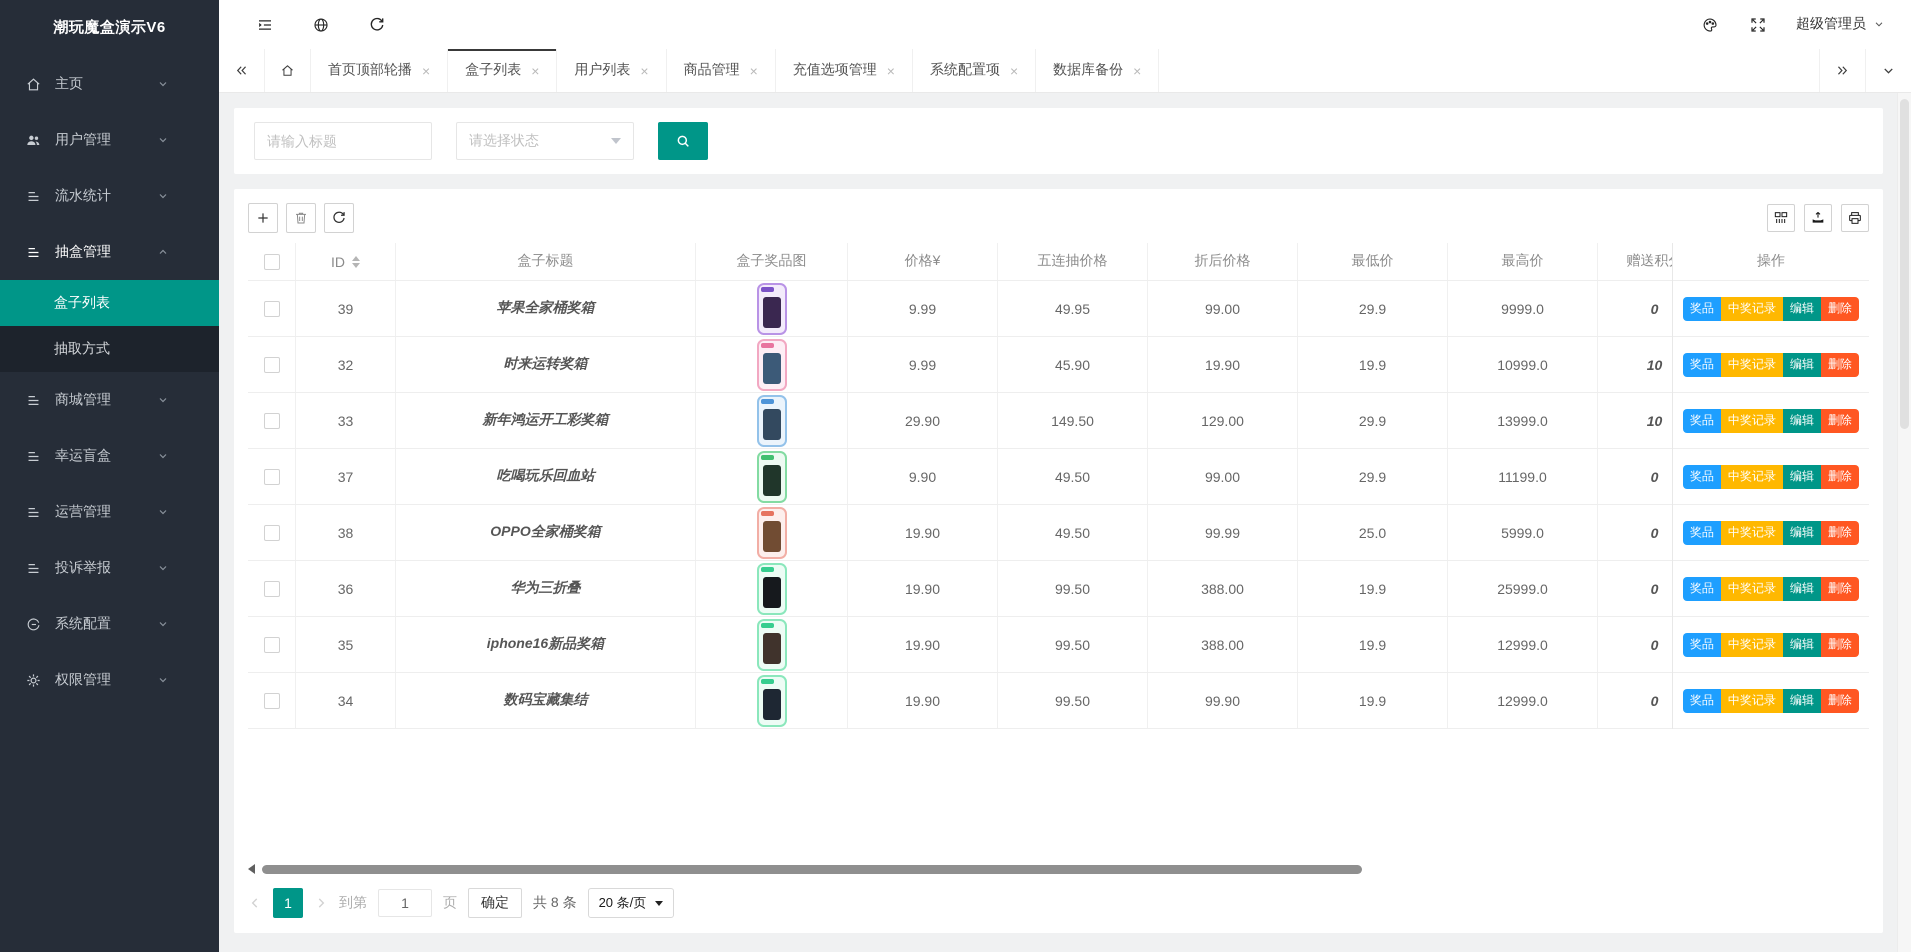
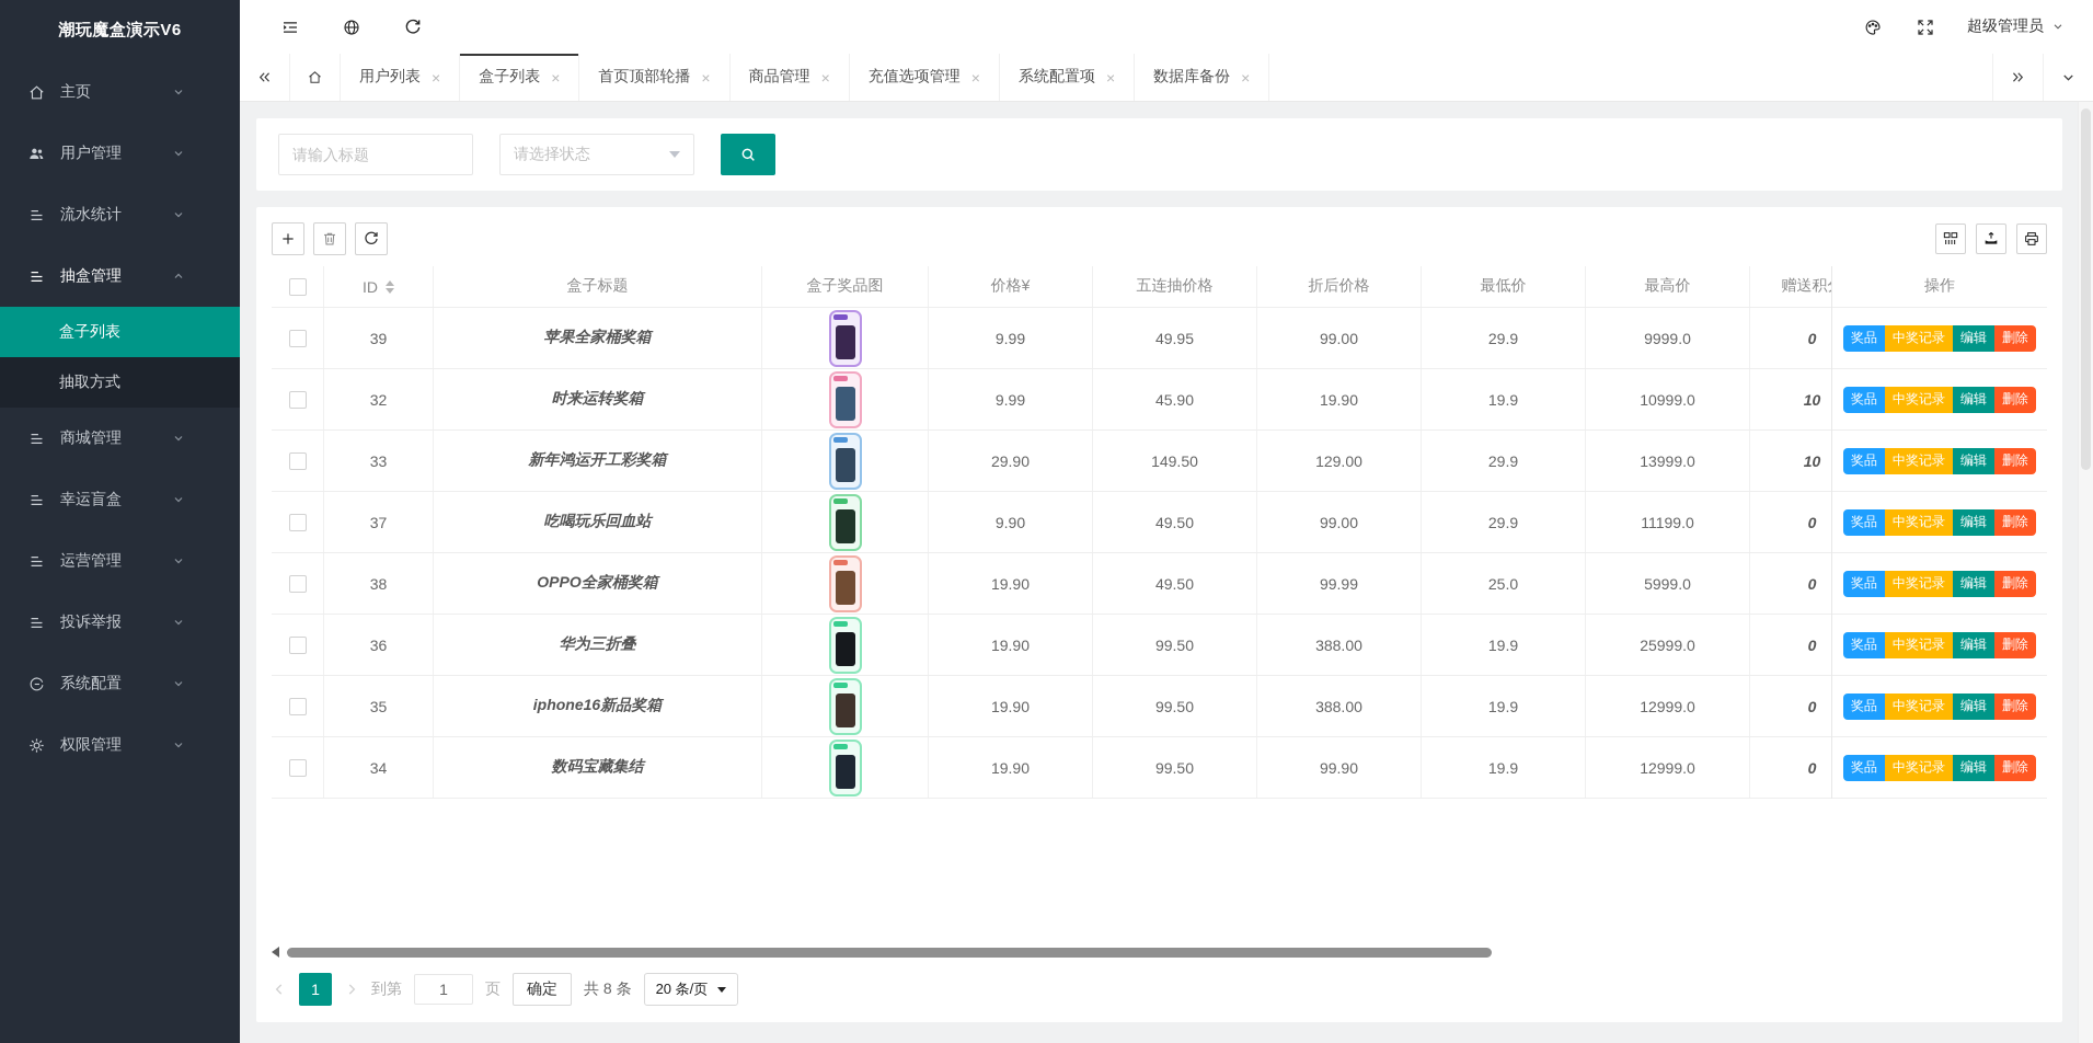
  潮玩魔盒演示V6
  主页
  用户管理
  流水统计
  抽盒管理
  盒子列表
  抽取方式
  商城管理
  幸运盲盒
  运营管理
  投诉举报
  系统配置
  权限管理
  超级管理员
- 首页顶部轮播
+ 用户列表
  ×
  盒子列表
  ×
- 用户列表
+ 首页顶部轮播
  ×
  商品管理
  ×
  充值选项管理
  ×
  系统配置项
  ×
  数据库备份
  ×
  请输入标题
  请选择状态
  ID
  盒子标题
  盒子奖品图
  价格¥
  五连抽价格
  折后价格
  最低价
  最高价
  赠送积
  39
  苹果全家桶奖箱
  9.99
  49.95
  99.00
  29.9
  9999.0
  0
  32
  时来运转奖箱
  9.99
  45.90
  19.90
  19.9
  10999.0
  10
  33
  新年鸿运开工彩奖箱
  29.90
  149.50
  129.00
  29.9
  13999.0
  10
  37
  吃喝玩乐回血站
  9.90
  49.50
  99.00
  29.9
  11199.0
  0
  38
  OPPO全家桶奖箱
  19.90
  49.50
  99.99
  25.0
  5999.0
  0
  36
  华为三折叠
  19.90
  99.50
  388.00
  19.9
  25999.0
  0
  35
  iphone16新品奖箱
  19.90
  99.50
  388.00
  19.9
  12999.0
  0
  34
  数码宝藏集结
  19.90
  99.50
  99.90
  19.9
  12999.0
  0
  操作
  奖品
  中奖记录
  编辑
  删除
  奖品
  中奖记录
  编辑
  删除
  奖品
  中奖记录
  编辑
  删除
  奖品
  中奖记录
  编辑
  删除
  奖品
  中奖记录
  编辑
  删除
  奖品
  中奖记录
  编辑
  删除
  奖品
  中奖记录
  编辑
  删除
  奖品
  中奖记录
  编辑
  删除
  1
  到第
  1
  页
  确定
  共 8 条
  20 条/页
